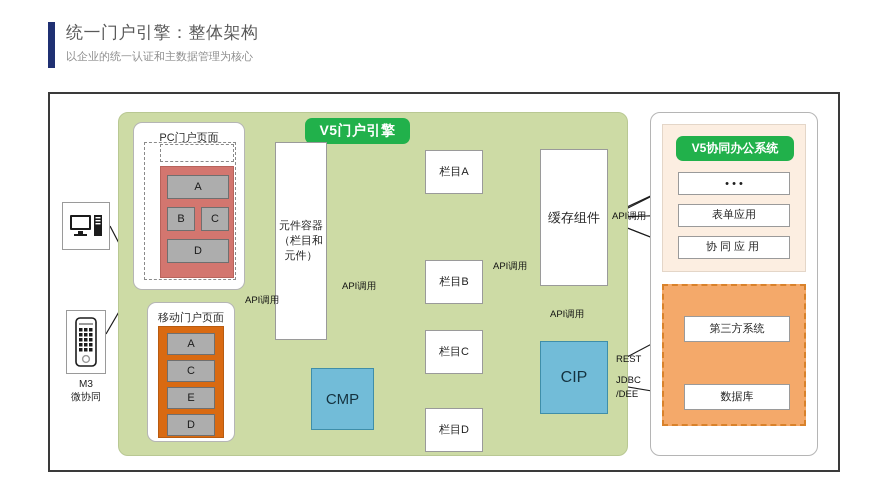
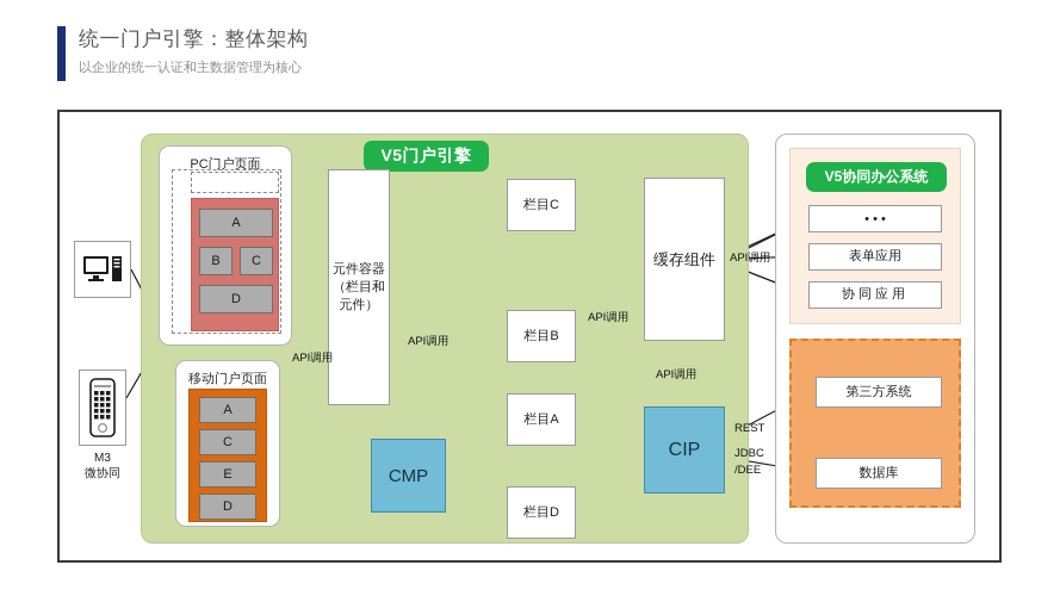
  统一门户引擎：整体架构
  以企业的统一认证和主数据管理为核心
  V5门户引擎
  PC门户页面
  A
  B
  C
  D
  移动门户页面
  A
  C
  E
  D
  元件容器
  （栏目和元件）
  CMP
- 栏目A
+ 栏目C
  栏目B
- 栏目C
+ 栏目A
  栏目D
  缓存组件
  CIP
  V5协同办公系统
  • • •
  表单应用
  协同应用
  第三方系统
  数据库
  M3
  微协同
  API调用
  API调用
  API调用
  API调用
  API调用
  REST
  JDBC
  /DEE
